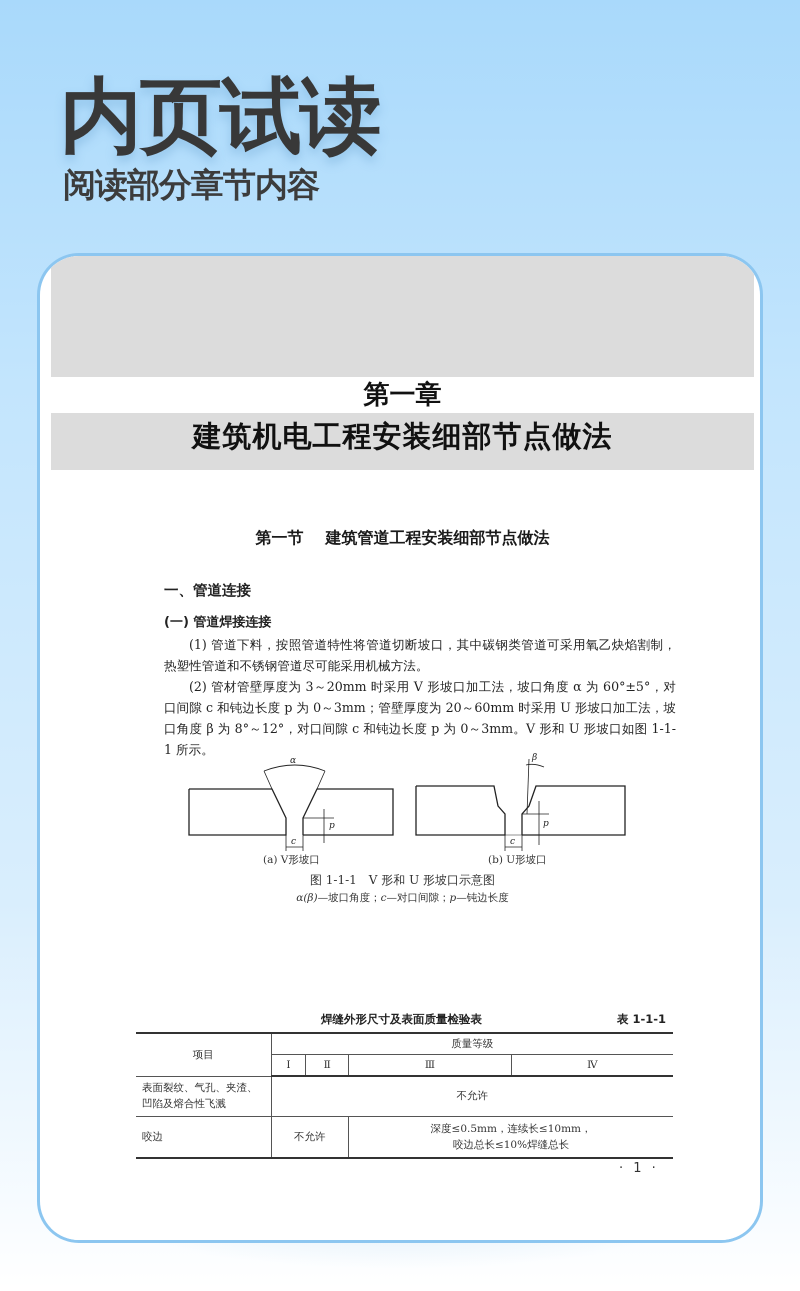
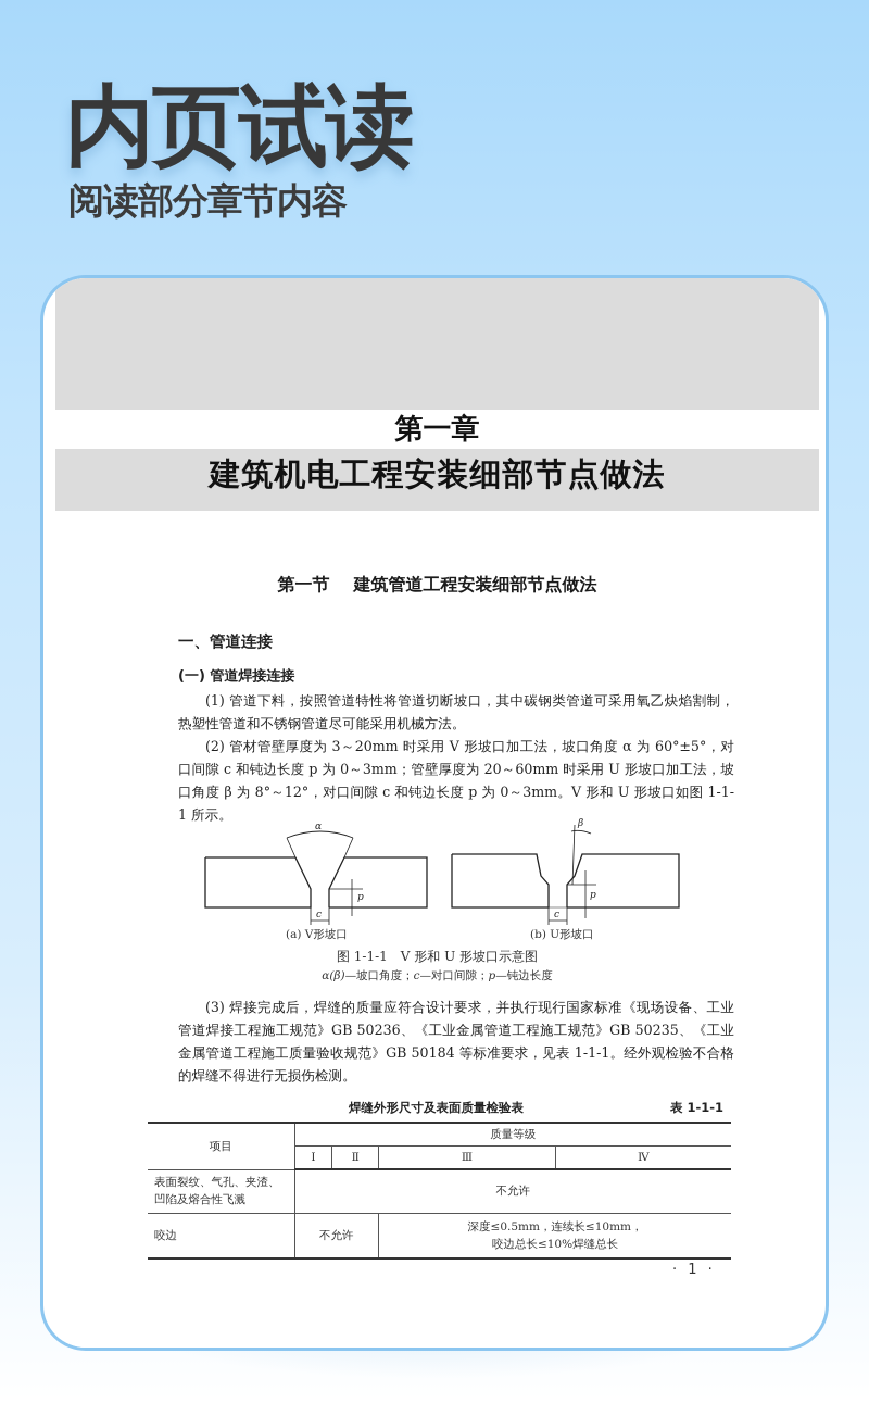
  内页试读
  阅读部分章节内容
  第一章
  建筑机电工程安装细部节点做法
  第一节 建筑管道工程安装细部节点做法
  一、管道连接
  (一) 管道焊接连接
  (1) 管道下料，按照管道特性将管道切断坡口，其中碳钢类管道可采用氧乙炔焰割制，热塑性管道和不锈钢管道尽可能采用机械方法。
  (2) 管材管壁厚度为 3～20mm 时采用 V 形坡口加工法，坡口角度 α 为 60°±5°，对口间隙 c 和钝边长度 p 为 0～3mm；管壁厚度为 20～60mm 时采用 U 形坡口加工法，坡口角度 β 为 8°～12°，对口间隙 c 和钝边长度 p 为 0～3mm。V 形和 U 形坡口如图 1-1-1 所示。
  α
  c
  p
  β
  c
  p
  (a) V形坡口
  (b) U形坡口
  图 1-1-1 V 形和 U 形坡口示意图
  α(β)—坡口角度；c—对口间隙；p—钝边长度
+ (3) 焊接完成后，焊缝的质量应符合设计要求，并执行现行国家标准《现场设备、工业管道焊接工程施工规范》GB 50236、《工业金属管道工程施工规范》GB 50235、《工业金属管道工程施工质量验收规范》GB 50184 等标准要求，见表 1-1-1。经外观检验不合格的焊缝不得进行无损伤检测。
  焊缝外形尺寸及表面质量检验表
  表 1-1-1
  项目	质量等级
  Ⅰ	Ⅱ	Ⅲ	Ⅳ
  表面裂纹、气孔、夹渣、凹陷及熔合性飞溅	不允许
  咬边	不允许	深度≤0.5mm，连续长≤10mm， 咬边总长≤10%焊缝总长
  · 1 ·
